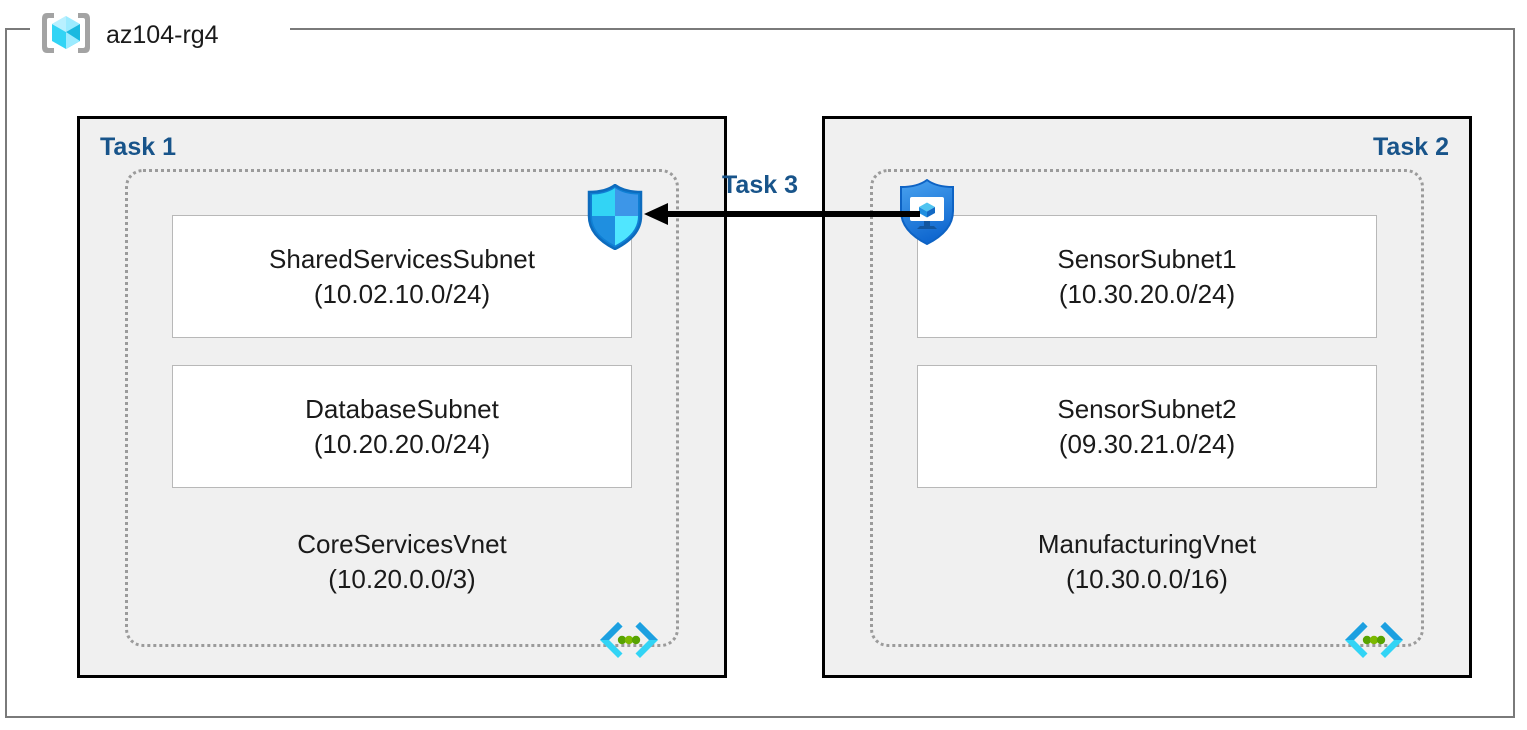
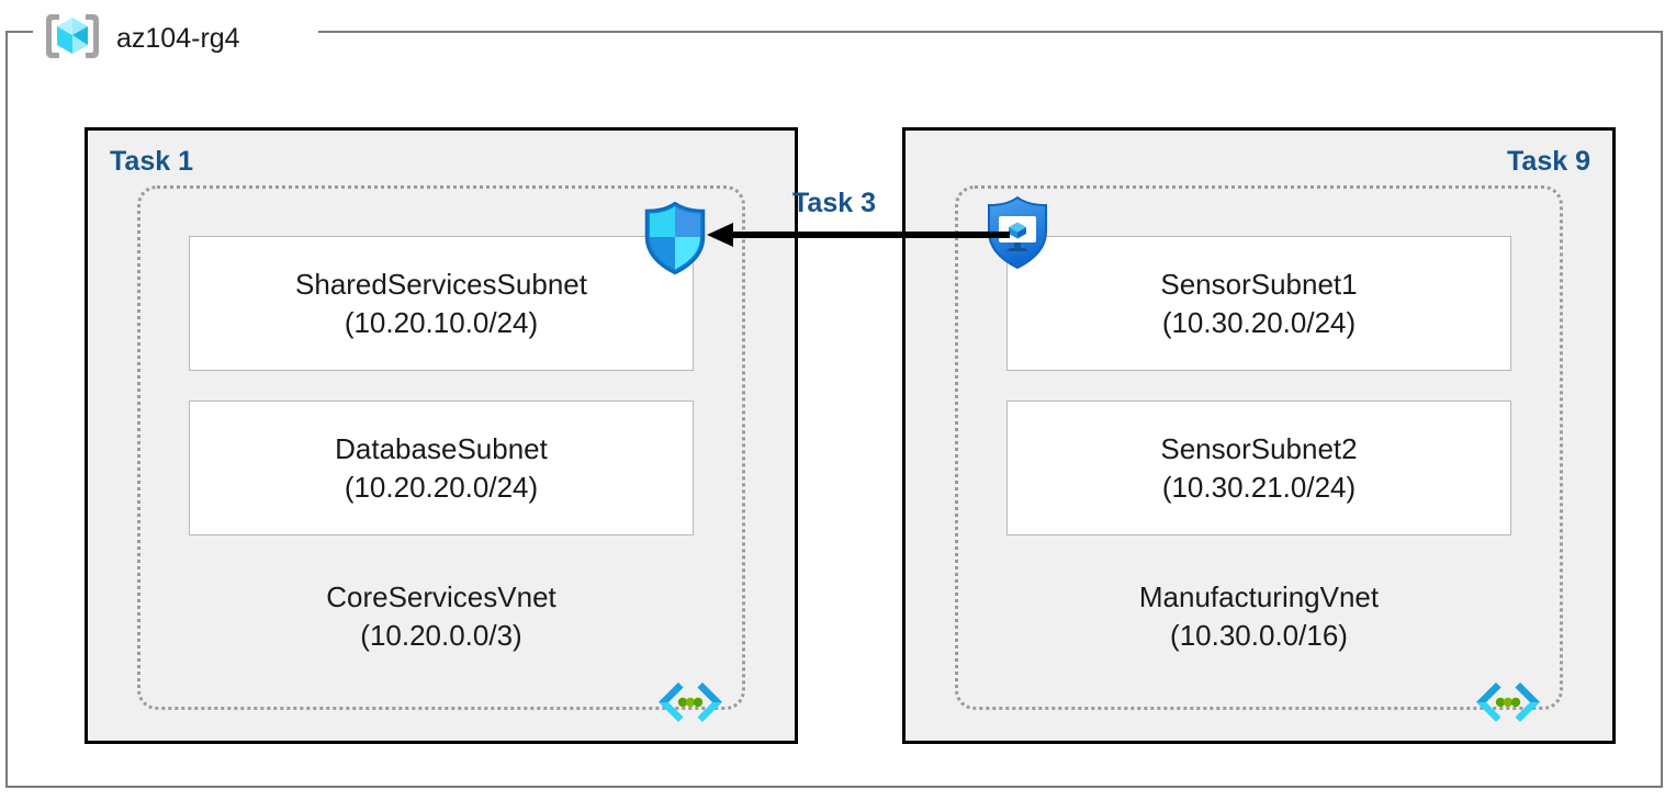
  az104-rg4
  Task 1
  SharedServicesSubnet
- (10.02.10.0/24)
+ (10.20.10.0/24)
  DatabaseSubnet
  (10.20.20.0/24)
  CoreServicesVnet
  (10.20.0.0/3)
- Task 2
+ Task 9
  SensorSubnet1
  (10.30.20.0/24)
  SensorSubnet2
- (09.30.21.0/24)
+ (10.30.21.0/24)
  ManufacturingVnet
  (10.30.0.0/16)
  Task 3
